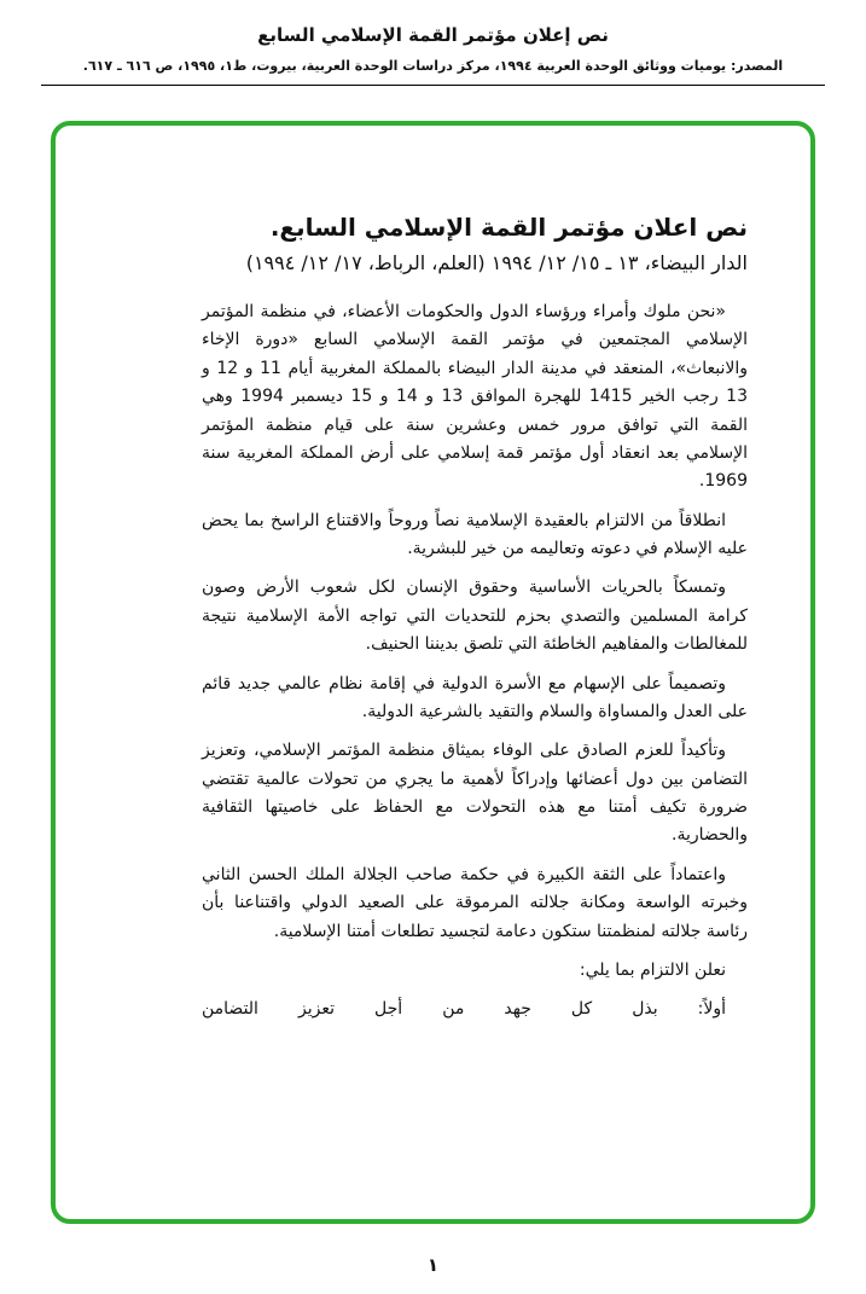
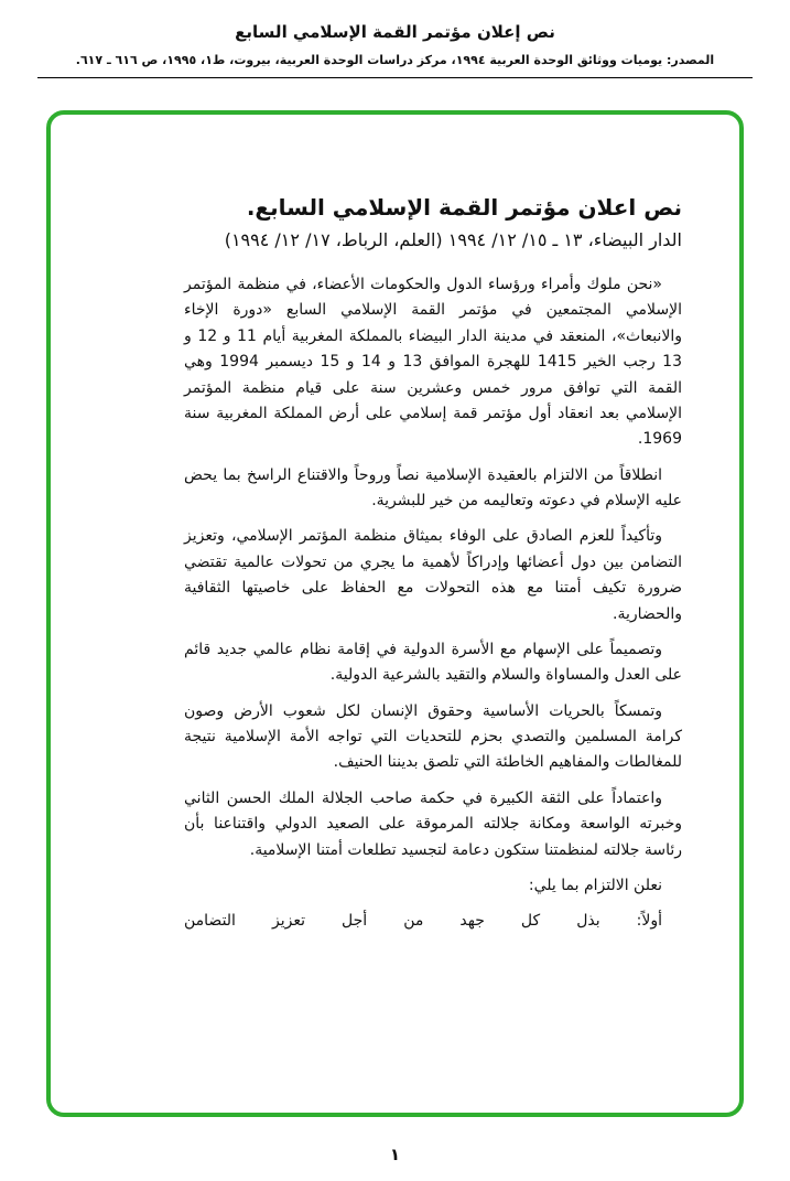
  نص إعلان مؤتمر القمة الإسلامي السابع
  المصدر: يوميات ووثائق الوحدة العربية ١٩٩٤، مركز دراسات الوحدة العربية، بيروت، ط١، ١٩٩٥، ص ٦١٦ ـ ٦١٧.
  نص اعلان مؤتمر القمة الإسلامي السابع.
  الدار البيضاء، ١٣ ـ ١٥/ ١٢/ ١٩٩٤ (العلم، الرباط، ١٧/ ١٢/ ١٩٩٤)
  «نحن ملوك وأمراء ورؤساء الدول والحكومات الأعضاء، في منظمة المؤتمر الإسلامي المجتمعين في مؤتمر القمة الإسلامي السابع «دورة الإخاء والانبعاث»، المنعقد في مدينة الدار البيضاء بالمملكة المغربية أيام 11 و 12 و 13 رجب الخير 1415 للهجرة الموافق 13 و 14 و 15 ديسمبر 1994 وهي القمة التي توافق مرور خمس وعشرين سنة على قيام منظمة المؤتمر الإسلامي بعد انعقاد أول مؤتمر قمة إسلامي على أرض المملكة المغربية سنة 1969.
  انطلاقاً من الالتزام بالعقيدة الإسلامية نصاً وروحاً والاقتناع الراسخ بما يحض عليه الإسلام في دعوته وتعاليمه من خير للبشرية.
- وتمسكاً بالحريات الأساسية وحقوق الإنسان لكل شعوب الأرض وصون كرامة المسلمين والتصدي بحزم للتحديات التي تواجه الأمة الإسلامية نتيجة للمغالطات والمفاهيم الخاطئة التي تلصق بديننا الحنيف.
+ وتأكيداً للعزم الصادق على الوفاء بميثاق منظمة المؤتمر الإسلامي، وتعزيز التضامن بين دول أعضائها وإدراكاً لأهمية ما يجري من تحولات عالمية تقتضي ضرورة تكيف أمتنا مع هذه التحولات مع الحفاظ على خاصيتها الثقافية والحضارية.
  وتصميماً على الإسهام مع الأسرة الدولية في إقامة نظام عالمي جديد قائم على العدل والمساواة والسلام والتقيد بالشرعية الدولية.
- وتأكيداً للعزم الصادق على الوفاء بميثاق منظمة المؤتمر الإسلامي، وتعزيز التضامن بين دول أعضائها وإدراكاً لأهمية ما يجري من تحولات عالمية تقتضي ضرورة تكيف أمتنا مع هذه التحولات مع الحفاظ على خاصيتها الثقافية والحضارية.
+ وتمسكاً بالحريات الأساسية وحقوق الإنسان لكل شعوب الأرض وصون كرامة المسلمين والتصدي بحزم للتحديات التي تواجه الأمة الإسلامية نتيجة للمغالطات والمفاهيم الخاطئة التي تلصق بديننا الحنيف.
  واعتماداً على الثقة الكبيرة في حكمة صاحب الجلالة الملك الحسن الثاني وخبرته الواسعة ومكانة جلالته المرموقة على الصعيد الدولي واقتناعنا بأن رئاسة جلالته لمنظمتنا ستكون دعامة لتجسيد تطلعات أمتنا الإسلامية.
  نعلن الالتزام بما يلي:
  أولاً: بذل كل جهد من أجل تعزيز التضامن
  ١
